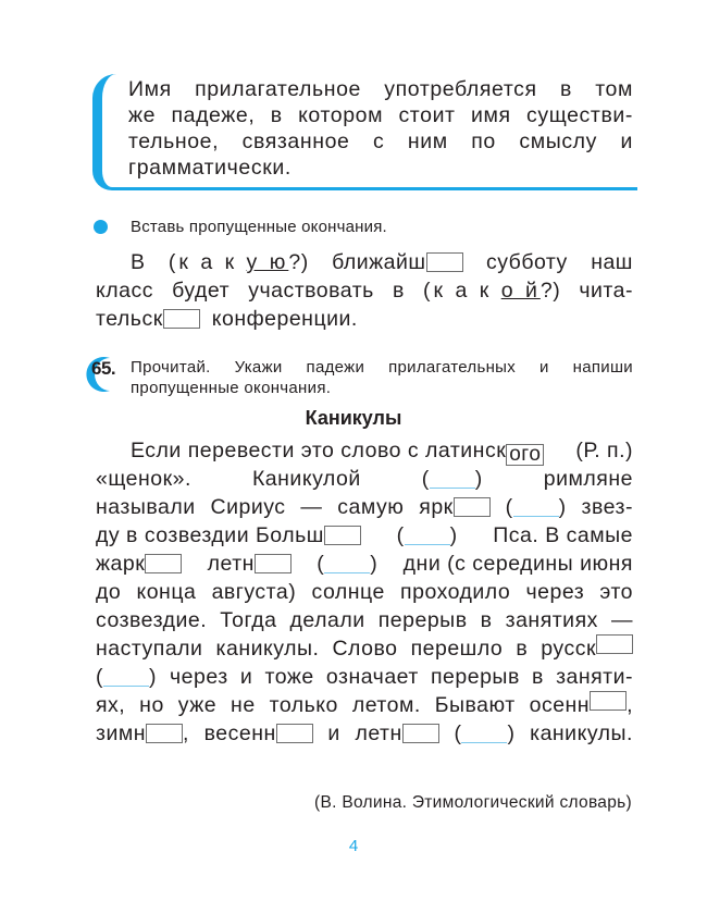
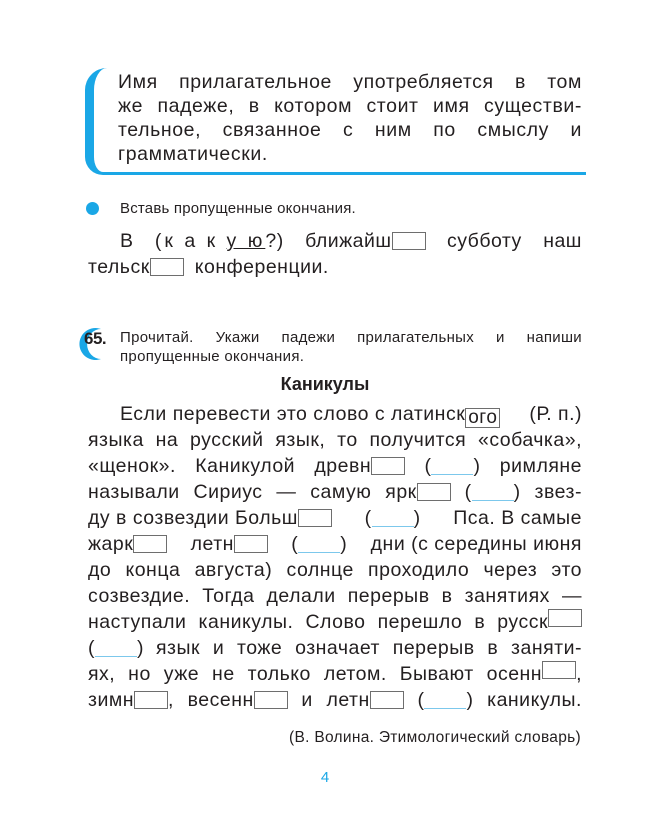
  Имя прилагательное употребляется в том
  же падеже, в котором стоит имя существи-
  тельное, связанное с ним по смыслу и
  грамматически.
  Вставь пропущенные окончания.
  В
  (к а к у ю?)
  ближайш
  субботу
  наш
- класс
- будет
- участвовать
- в
- (к а к о й?)
- чита-
  тельск
  конференции.
  65.
  Прочитай. Укажи падежи прилагательных и напиши
  пропущенные окончания.
  Каникулы
  Если перевести это слово с латинск ого
  (Р. п.)
+ языка на русский язык, то получится «собачка»,
  «щенок».
  Каникулой
+ древн
  ( )
  римляне
  называли
  Сириус
  —
  самую
  ярк
  ( )
  звез-
  ду в созвездии Больш
  ( )
  Пса. В самые
  жарк
  летн
  ( )
  дни (с середины июня
  до конца августа) солнце проходило через это
  созвездие. Тогда делали перерыв в занятиях —
  наступали каникулы. Слово перешло в русск
  ( )
- через и тоже означает перерыв в заняти-
+ язык и тоже означает перерыв в заняти-
  ях, но уже не только летом. Бывают осенн
  ,
  зимн ,
  весенн
  и
  летн
  ( )
  каникулы.
  (В. Волина. Этимологический словарь)
  4
